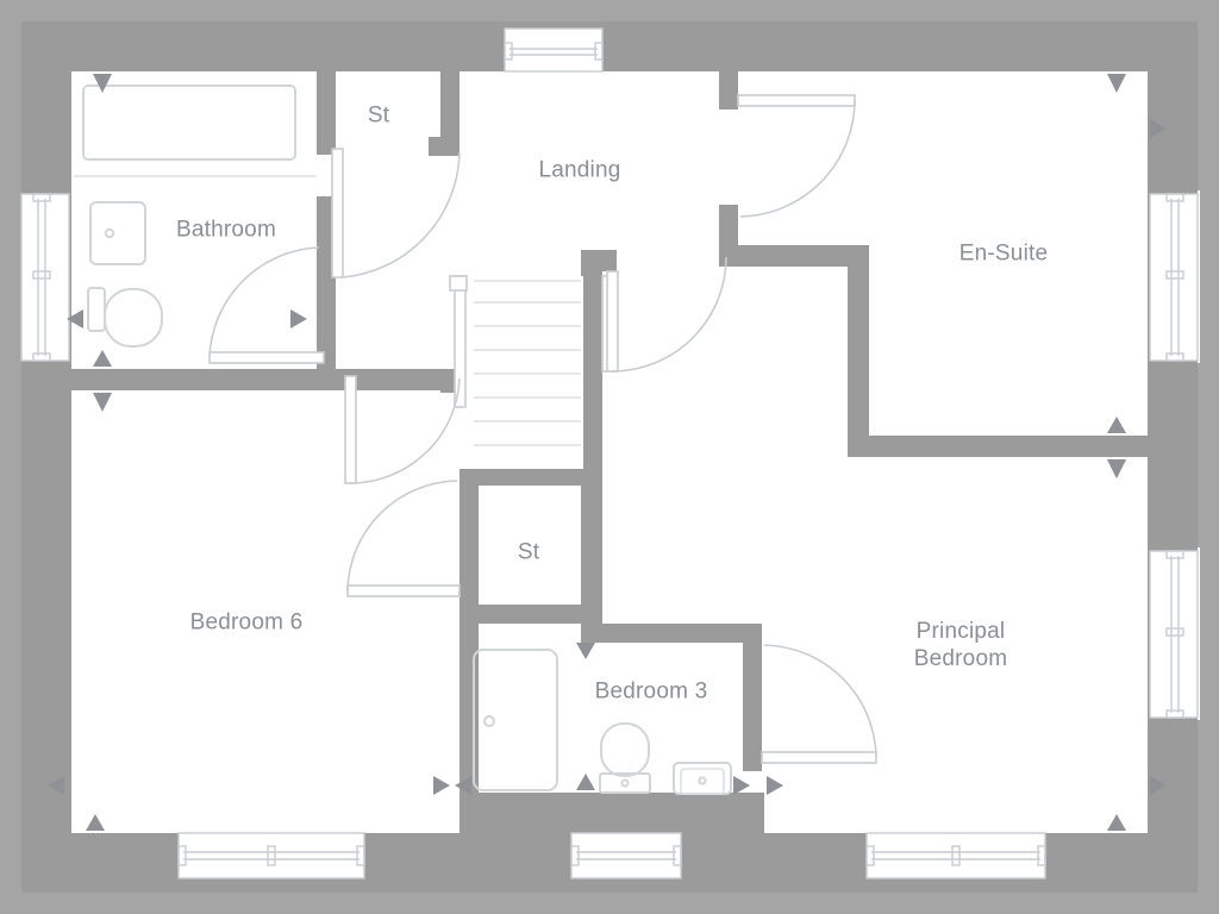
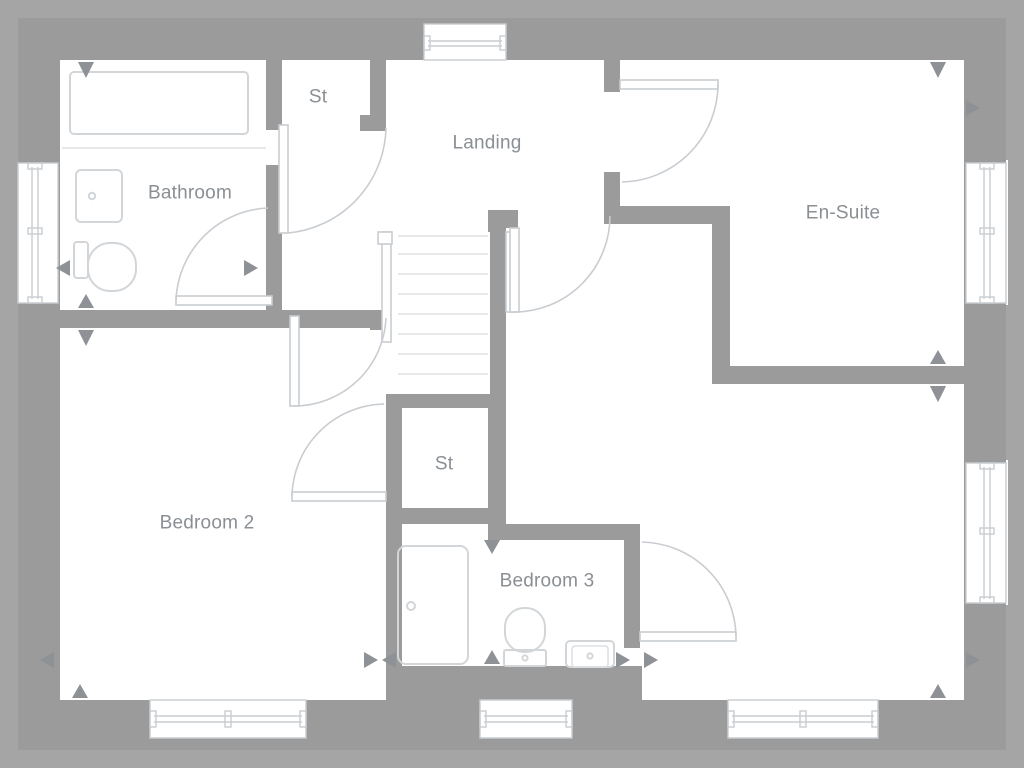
  Bathroom
  St
  Landing
  En-Suite
- Bedroom 6
+ Bedroom 2
  St
  Bedroom 3
- Principal
- Bedroom
